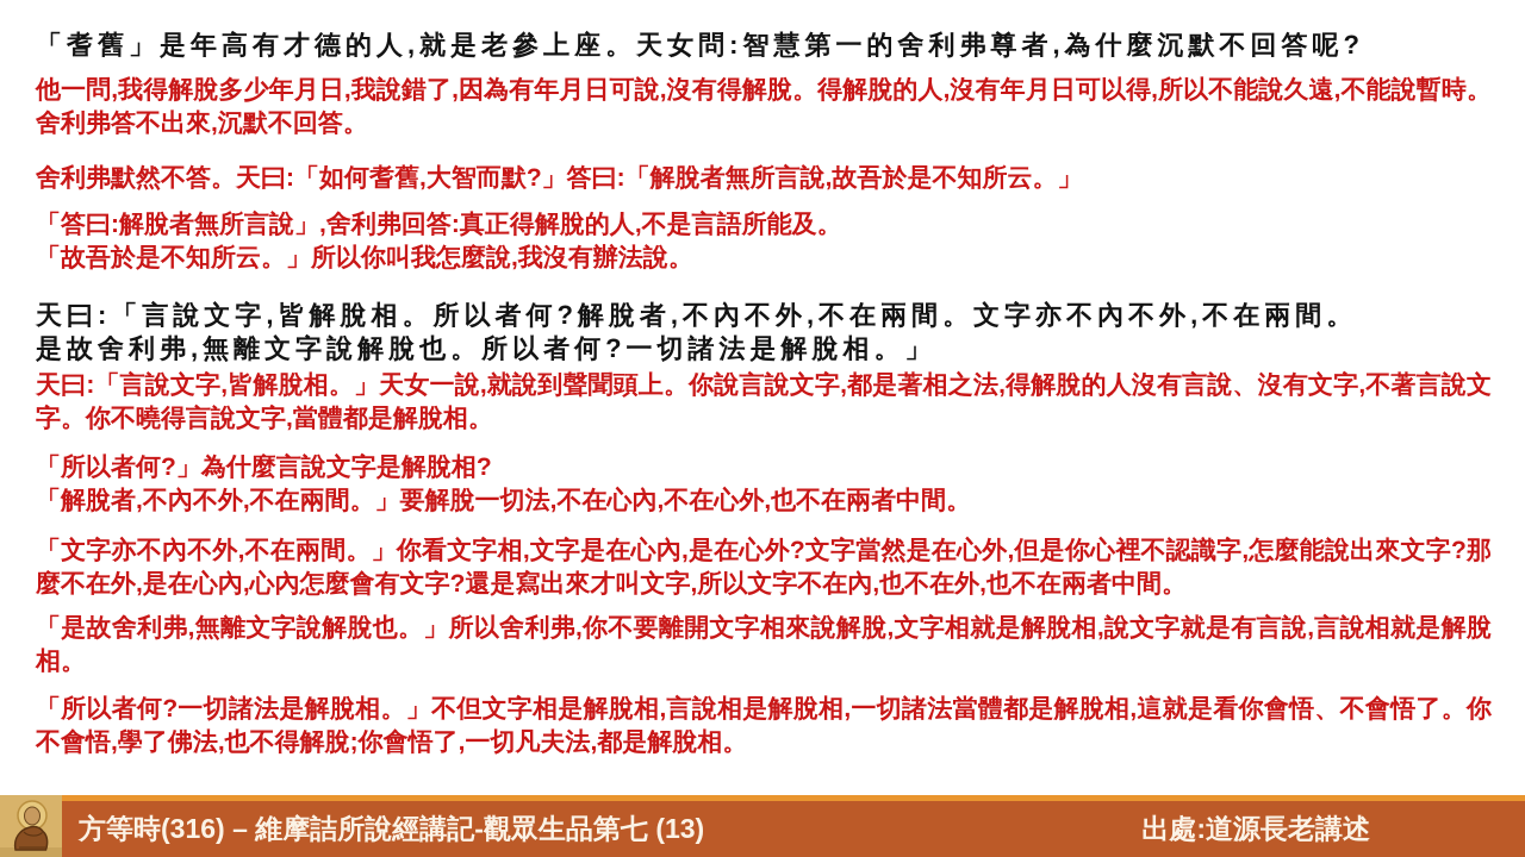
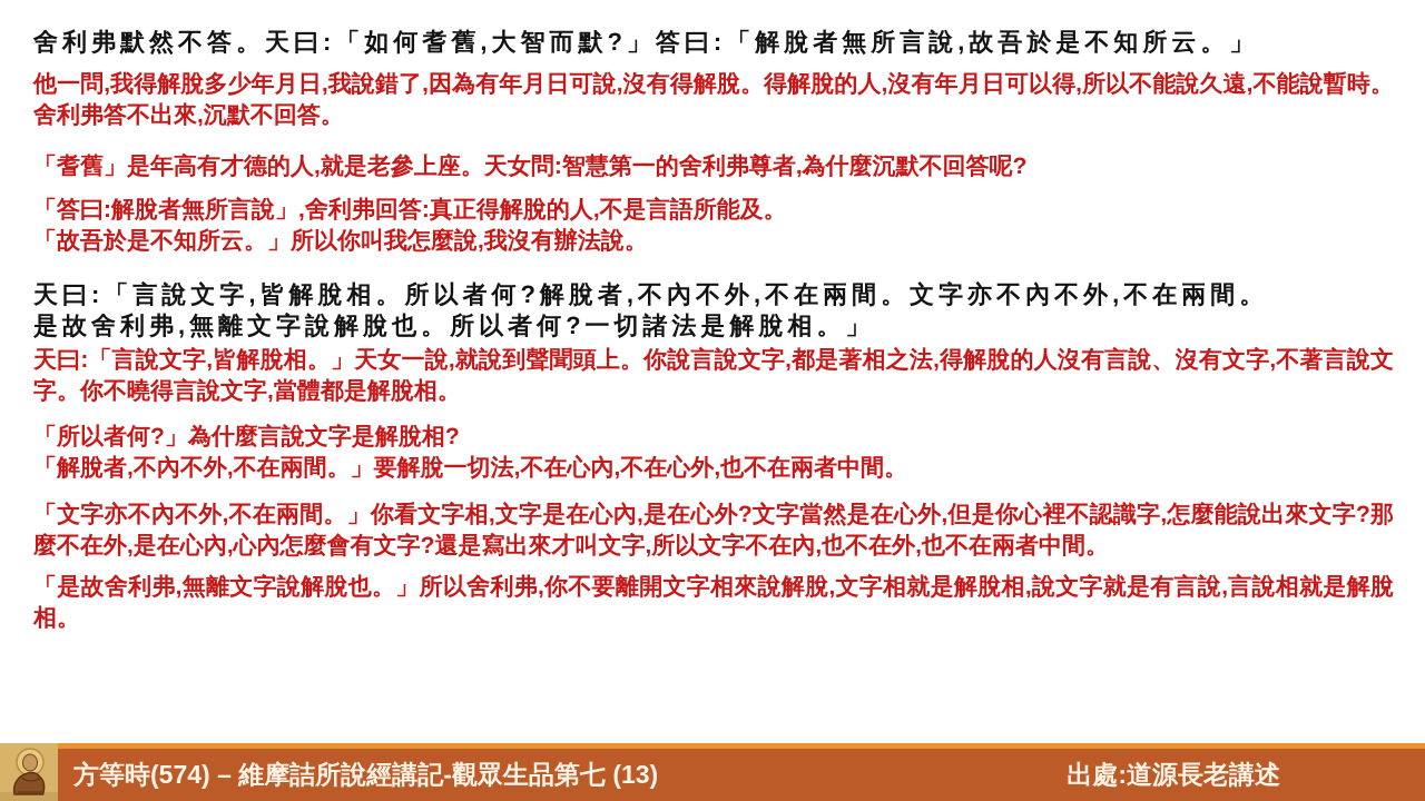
- 「耆舊」是年高有才德的人,就是老參上座。天女問:智慧第一的舍利弗尊者,為什麼沉默不回答呢?
+ 舍利弗默然不答。天曰:「如何耆舊,大智而默?」答曰:「解脫者無所言說,故吾於是不知所云。」
  他一問,我得解脫多少年月日,我說錯了,因為有年月日可說,沒有得解脫。得解脫的人,沒有年月日可以得,所以不能說久遠,不能說暫時。舍利弗答不出來,沉默不回答。
- 舍利弗默然不答。天曰:「如何耆舊,大智而默?」答曰:「解脫者無所言說,故吾於是不知所云。」
+ 「耆舊」是年高有才德的人,就是老參上座。天女問:智慧第一的舍利弗尊者,為什麼沉默不回答呢?
  「答曰:解脫者無所言說」,舍利弗回答:真正得解脫的人,不是言語所能及。
  「故吾於是不知所云。」所以你叫我怎麼說,我沒有辦法說。
  天曰:「言說文字,皆解脫相。所以者何?解脫者,不內不外,不在兩間。文字亦不內不外,不在兩間。
  是故舍利弗,無離文字說解脫也。所以者何?一切諸法是解脫相。」
  天曰:「言說文字,皆解脫相。」天女一說,就說到聲聞頭上。你說言說文字,都是著相之法,得解脫的人沒有言說、沒有文字,不著言說文字。你不曉得言說文字,當體都是解脫相。
  「所以者何?」為什麼言說文字是解脫相?
  「解脫者,不內不外,不在兩間。」要解脫一切法,不在心內,不在心外,也不在兩者中間。
  「文字亦不內不外,不在兩間。」你看文字相,文字是在心內,是在心外?文字當然是在心外,但是你心裡不認識字,怎麼能說出來文字?那麼不在外,是在心內,心內怎麼會有文字?還是寫出來才叫文字,所以文字不在內,也不在外,也不在兩者中間。
  「是故舍利弗,無離文字說解脫也。」所以舍利弗,你不要離開文字相來說解脫,文字相就是解脫相,說文字就是有言說,言說相就是解脫相。
- 「所以者何?一切諸法是解脫相。」不但文字相是解脫相,言說相是解脫相,一切諸法當體都是解脫相,這就是看你會悟、不會悟了。你不會悟,學了佛法,也不得解脫;你會悟了,一切凡夫法,都是解脫相。
- 方等時(316) – 維摩詰所說經講記-觀眾生品第七 (13)
+ 方等時(574) – 維摩詰所說經講記-觀眾生品第七 (13)
  出處:道源長老講述
